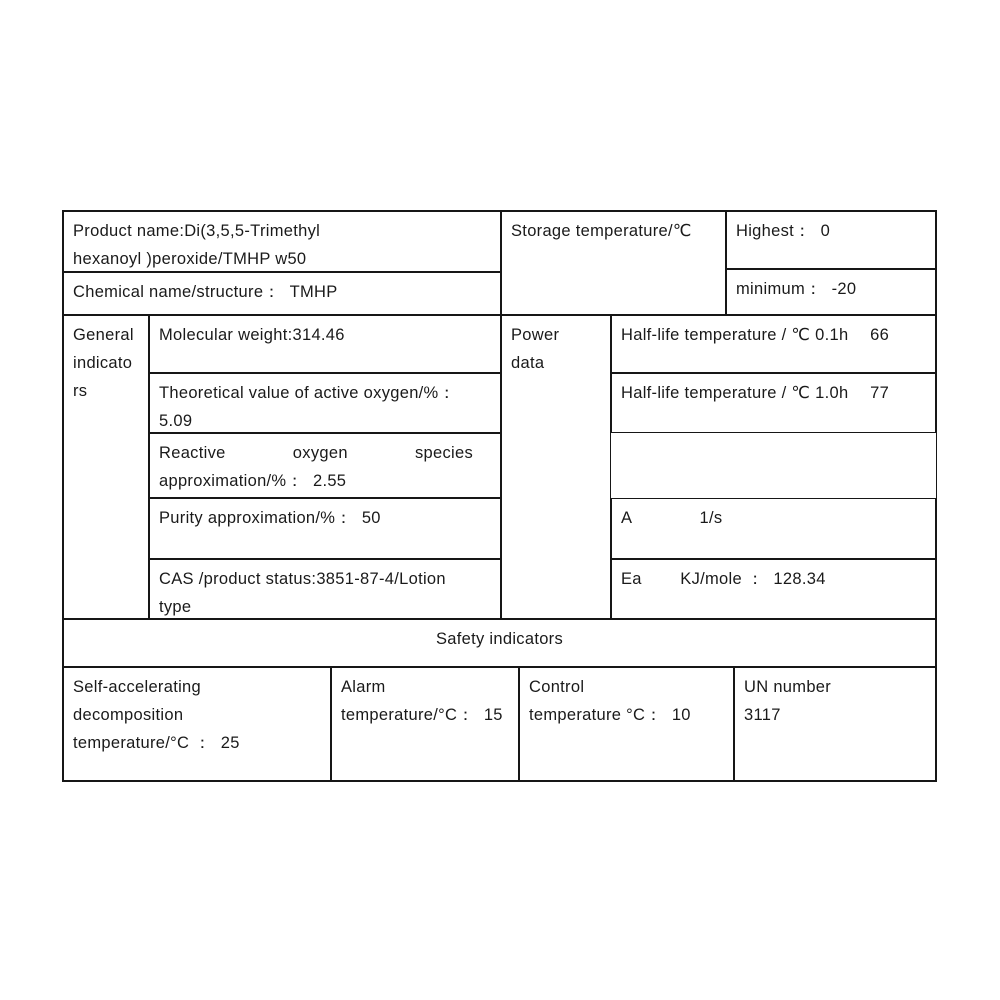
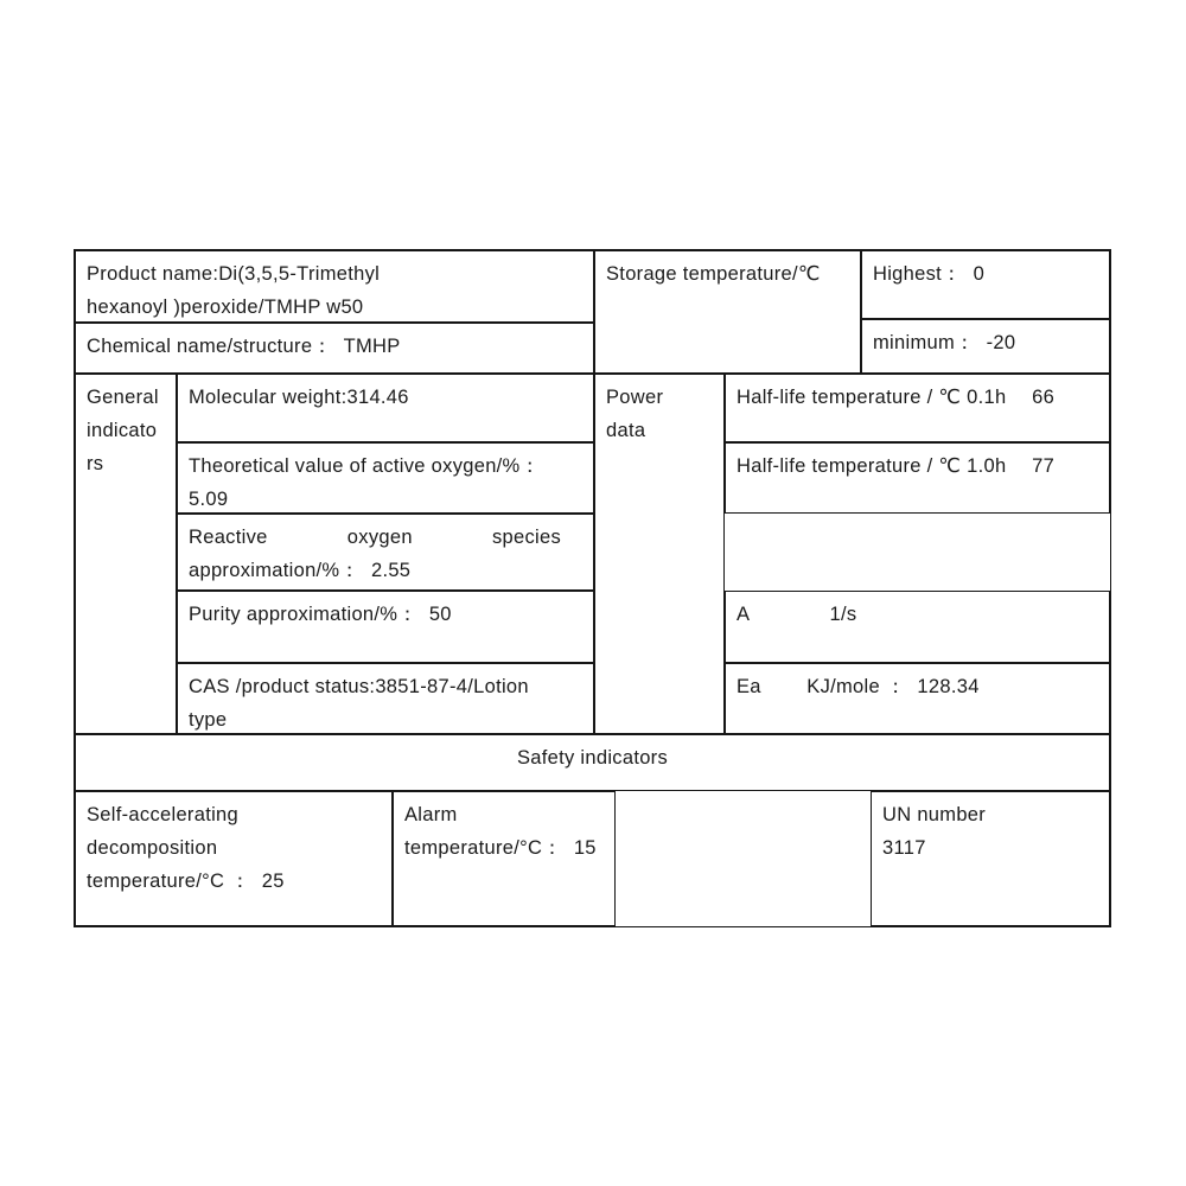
  Product name:Di(3,5,5-Trimethyl
  hexanoyl )peroxide/TMHP w50
  Chemical name/structure： TMHP
  Storage temperature/℃
  Highest： 0
  minimum： -20
  General
  indicato
  rs
  Molecular weight:314.46
  Theoretical value of active oxygen/%：
  5.09
  Reactive oxygen species
  approximation/%： 2.55
  Purity approximation/%： 50
  CAS /product status:3851-87-4/Lotion
  type
  Power
  data
  Half-life temperature / ℃ 0.1h 66
  Half-life temperature / ℃ 1.0h 77
  A 1/s
  Ea KJ/mole ： 128.34
  Safety indicators
  Self-accelerating
  decomposition
  temperature/°C ： 25
  Alarm
  temperature/°C： 15
- Control
- temperature °C： 10
  UN number
  3117
